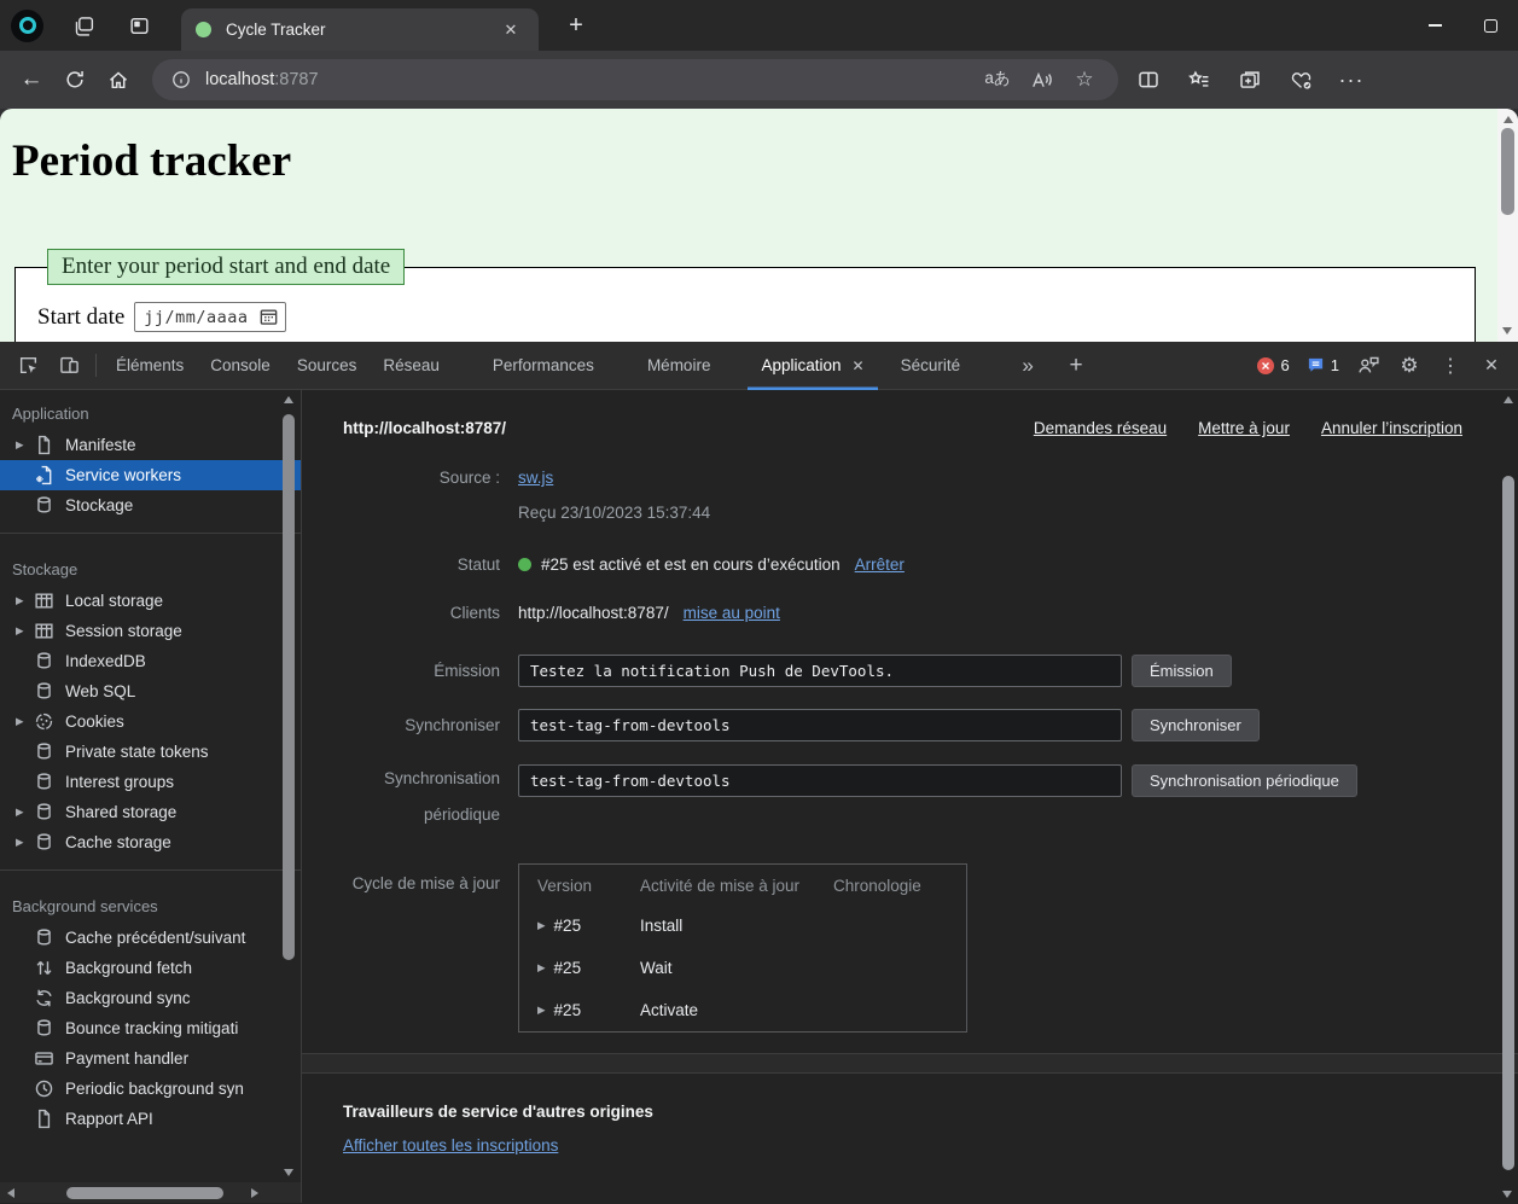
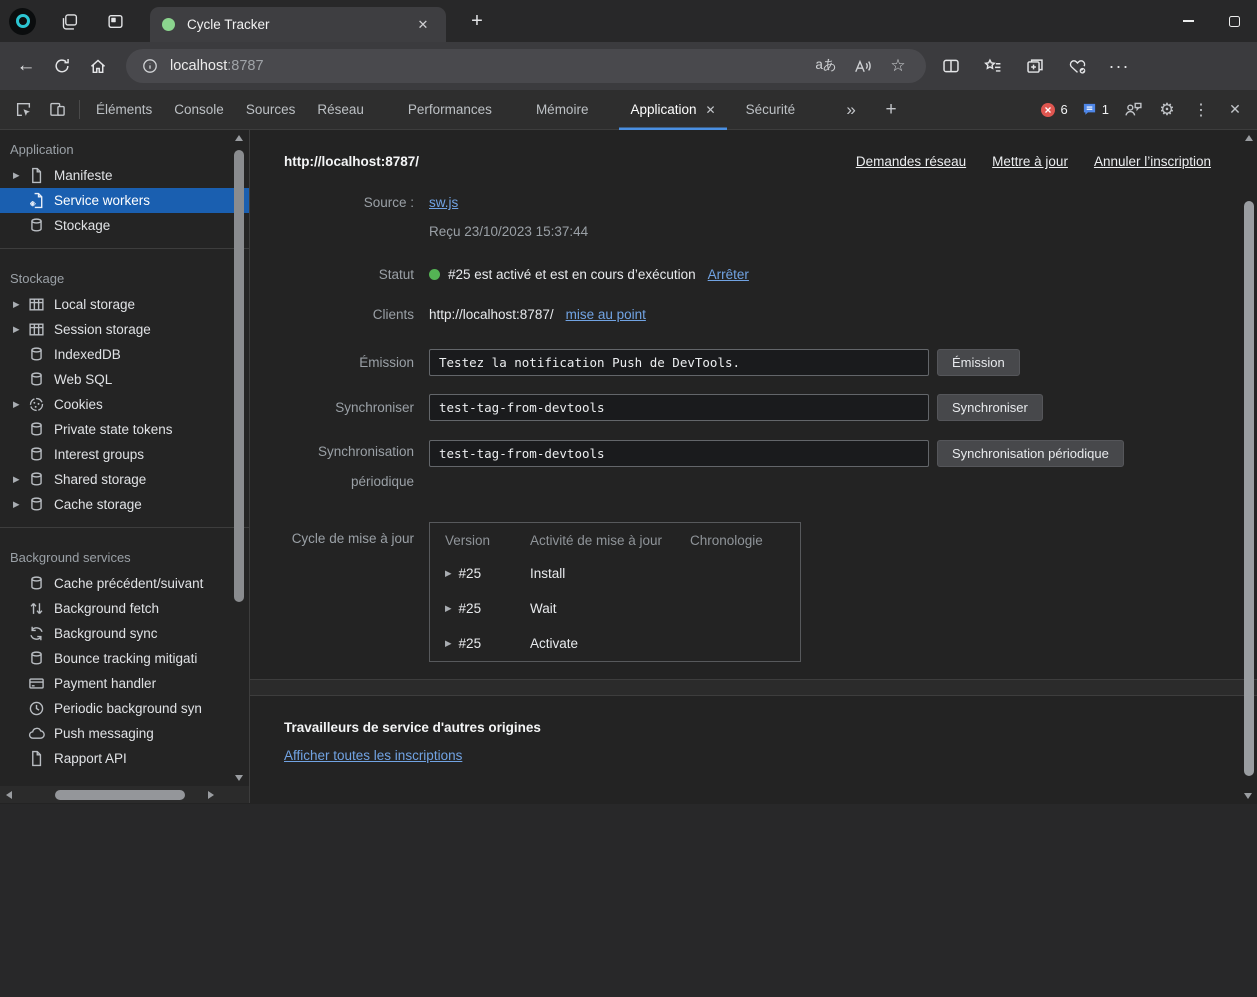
  Cycle Tracker
  ✕
  +
  ←
  localhost:8787
  aあ
  ☆
  ···
- Period tracker
- Enter your period start and end date
- Start date
- jj/mm/aaaa
  Éléments
  Console
  Sources
  Réseau
  Performances
  Mémoire
  Application
  ✕
  Sécurité
  »
  +
  6
  1
  ⚙
  ⋮
  ✕
  Application
  ▶
  Manifeste
  Service workers
  Stockage
  Stockage
  ▶
  Local storage
  ▶
  Session storage
  IndexedDB
  Web SQL
  ▶
  Cookies
  Private state tokens
  Interest groups
  ▶
  Shared storage
  ▶
  Cache storage
  Background services
  Cache précédent/suivant
  Background fetch
  Background sync
  Bounce tracking mitigati
  Payment handler
  Periodic background syn
+ Push messaging
  Rapport API
  http://localhost:8787/
  Demandes réseau
  Mettre à jour
  Annuler l’inscription
  Source :
  sw.js
  Reçu 23/10/2023 15:37:44
  Statut
  #25 est activé et est en cours d’exécution
  Arrêter
  Clients
  http://localhost:8787/
  mise au point
  Émission
  Testez la notification Push de DevTools.
  Émission
  Synchroniser
  test-tag-from-devtools
  Synchroniser
  Synchronisation
  périodique
  test-tag-from-devtools
  Synchronisation périodique
  Cycle de mise à jour
  Version
  Activité de mise à jour
  Chronologie
  ▶
  #25
  Install
  ▶
  #25
  Wait
  ▶
  #25
  Activate
  Travailleurs de service d'autres origines
  Afficher toutes les inscriptions
